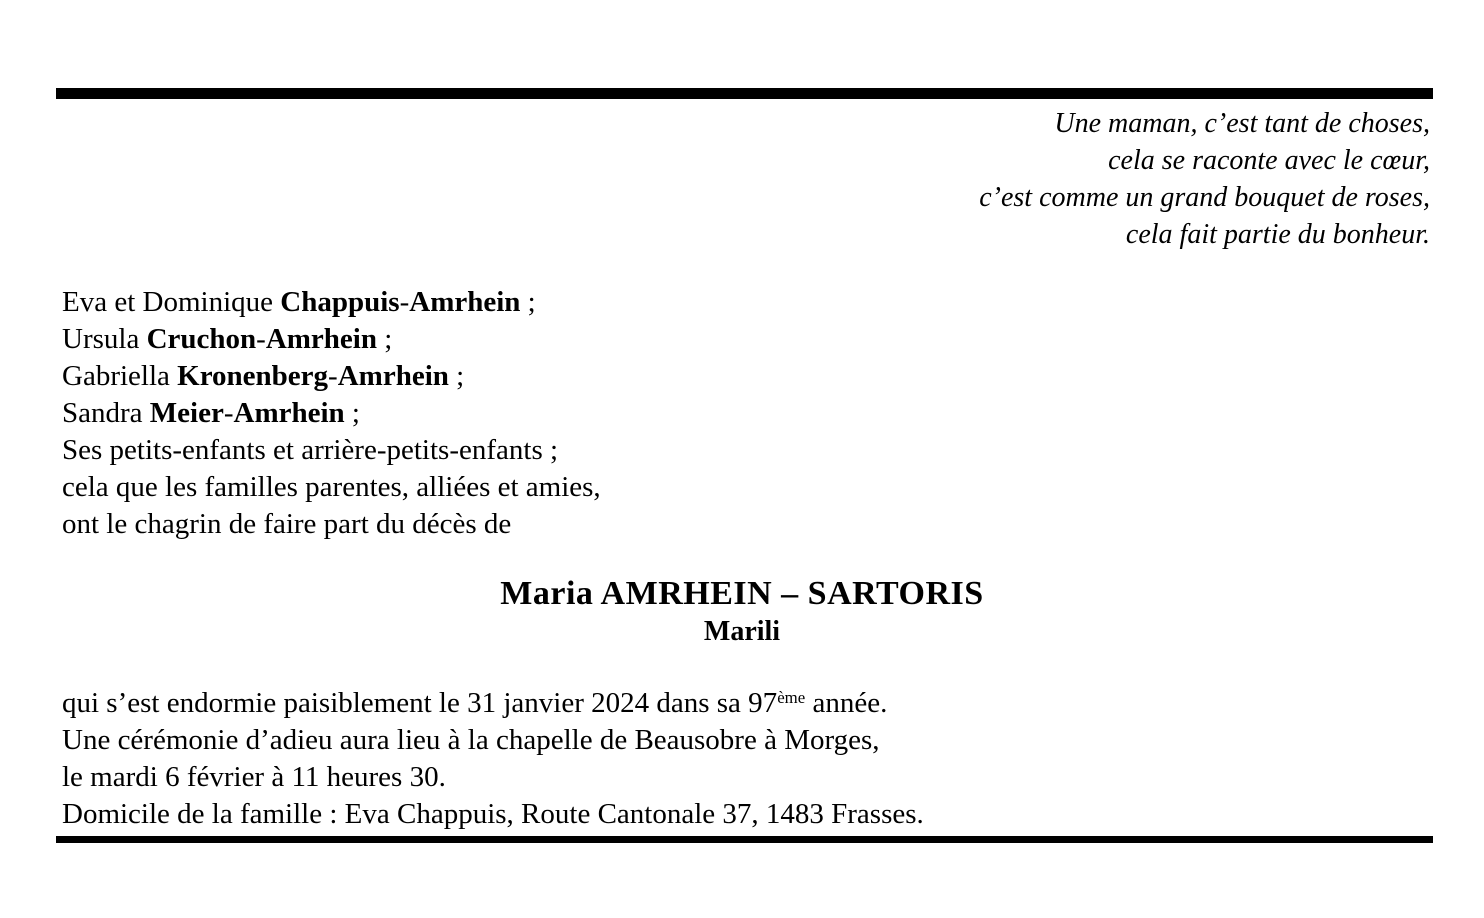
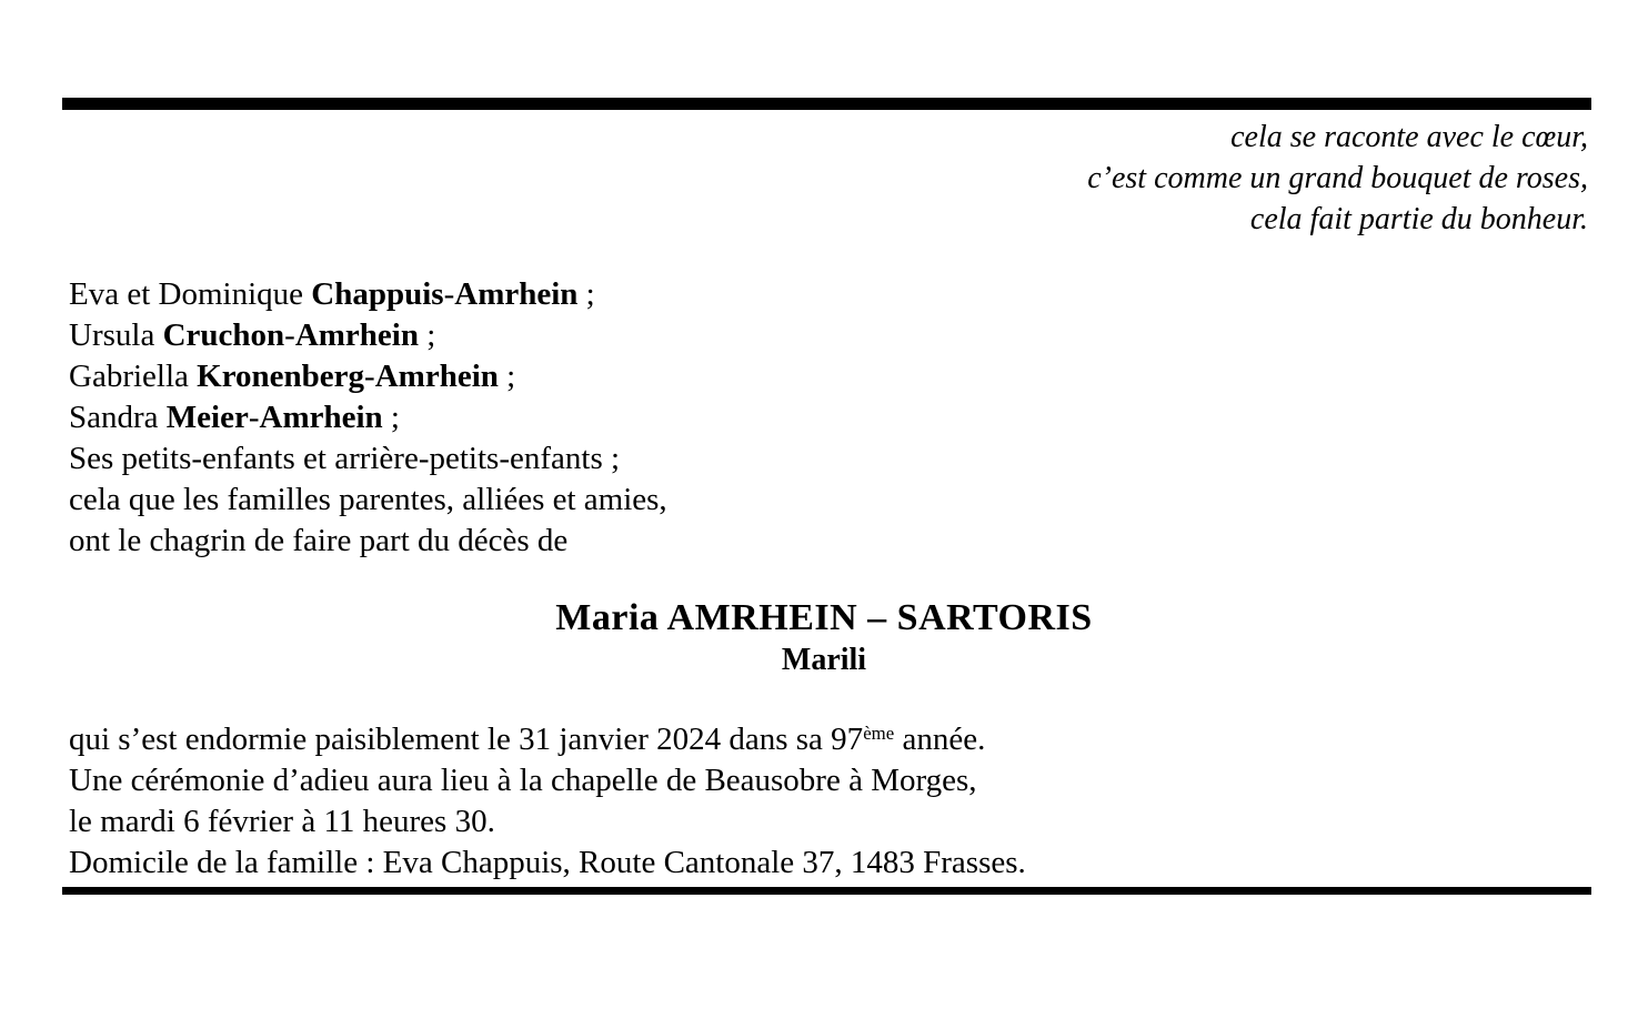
- Une maman, c’est tant de choses,
  cela se raconte avec le cœur,
  c’est comme un grand bouquet de roses,
  cela fait partie du bonheur.
  Eva et Dominique Chappuis-Amrhein ;
  Ursula Cruchon-Amrhein ;
  Gabriella Kronenberg-Amrhein ;
  Sandra Meier-Amrhein ;
  Ses petits-enfants et arrière-petits-enfants ;
  cela que les familles parentes, alliées et amies,
  ont le chagrin de faire part du décès de
  Maria AMRHEIN – SARTORIS
  Marili
  qui s’est endormie paisiblement le 31 janvier 2024 dans sa 97ème année.
  Une cérémonie d’adieu aura lieu à la chapelle de Beausobre à Morges,
  le mardi 6 février à 11 heures 30.
  Domicile de la famille : Eva Chappuis, Route Cantonale 37, 1483 Frasses.
